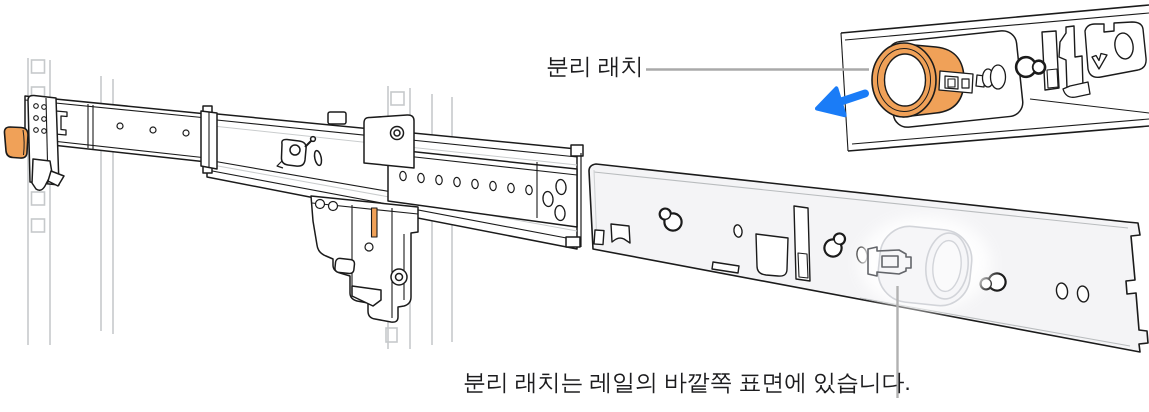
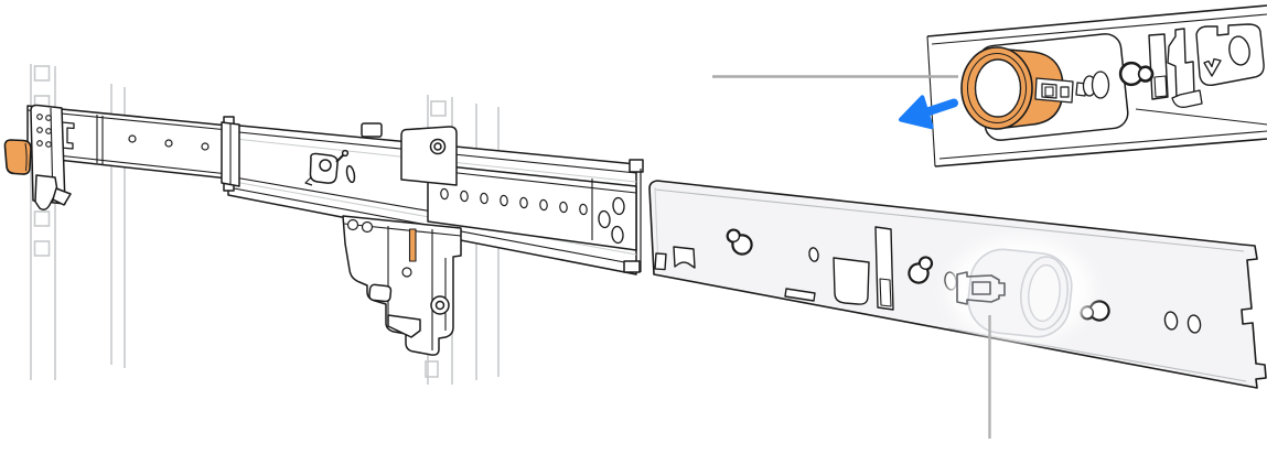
- 분리 래치
- 분리 래치는 레일의 바깥쪽 표면에 있습니다.
